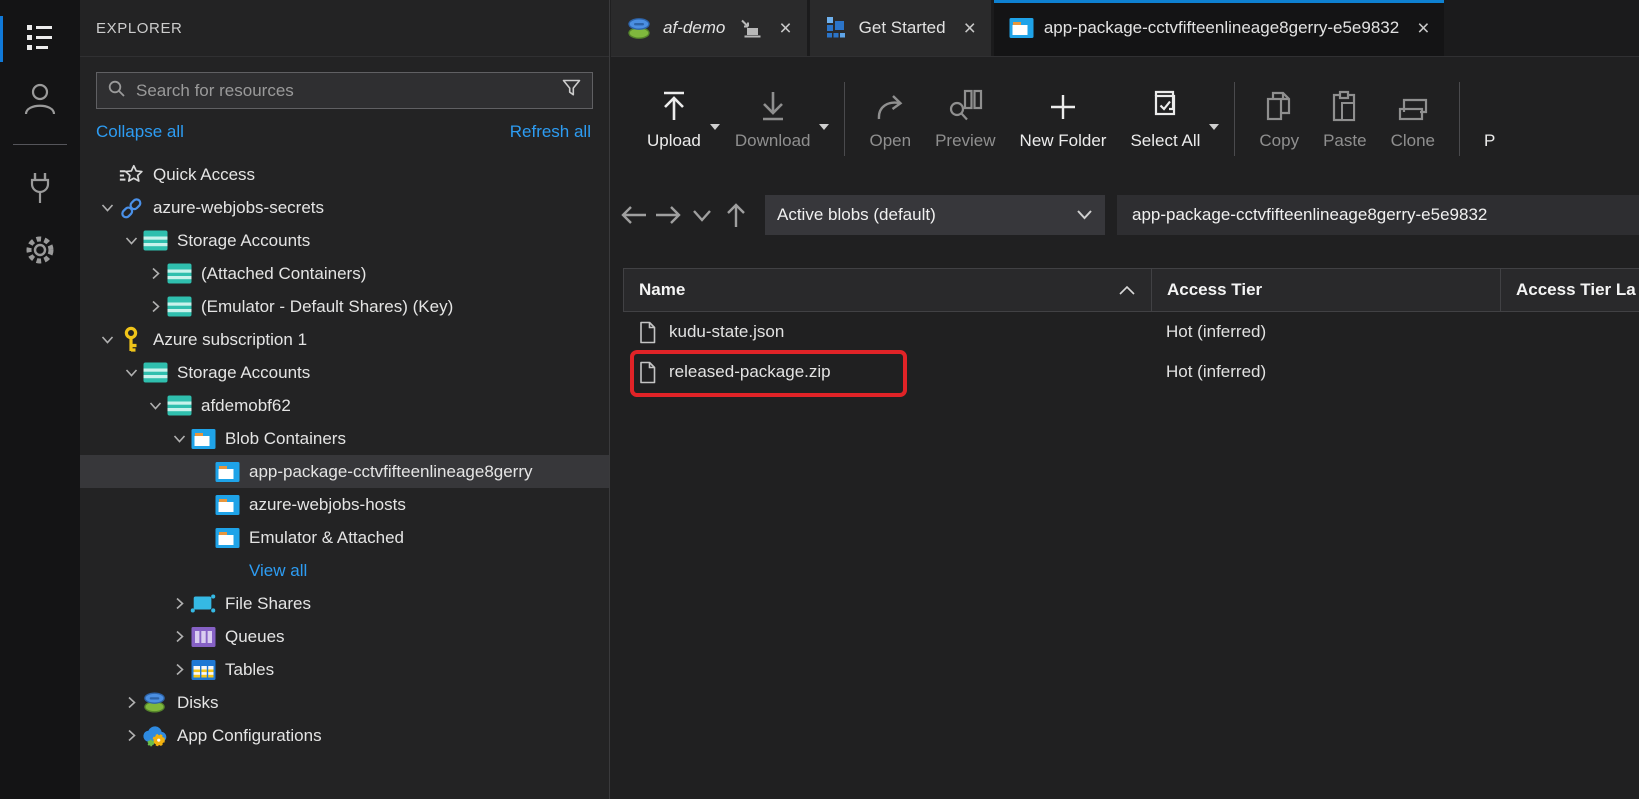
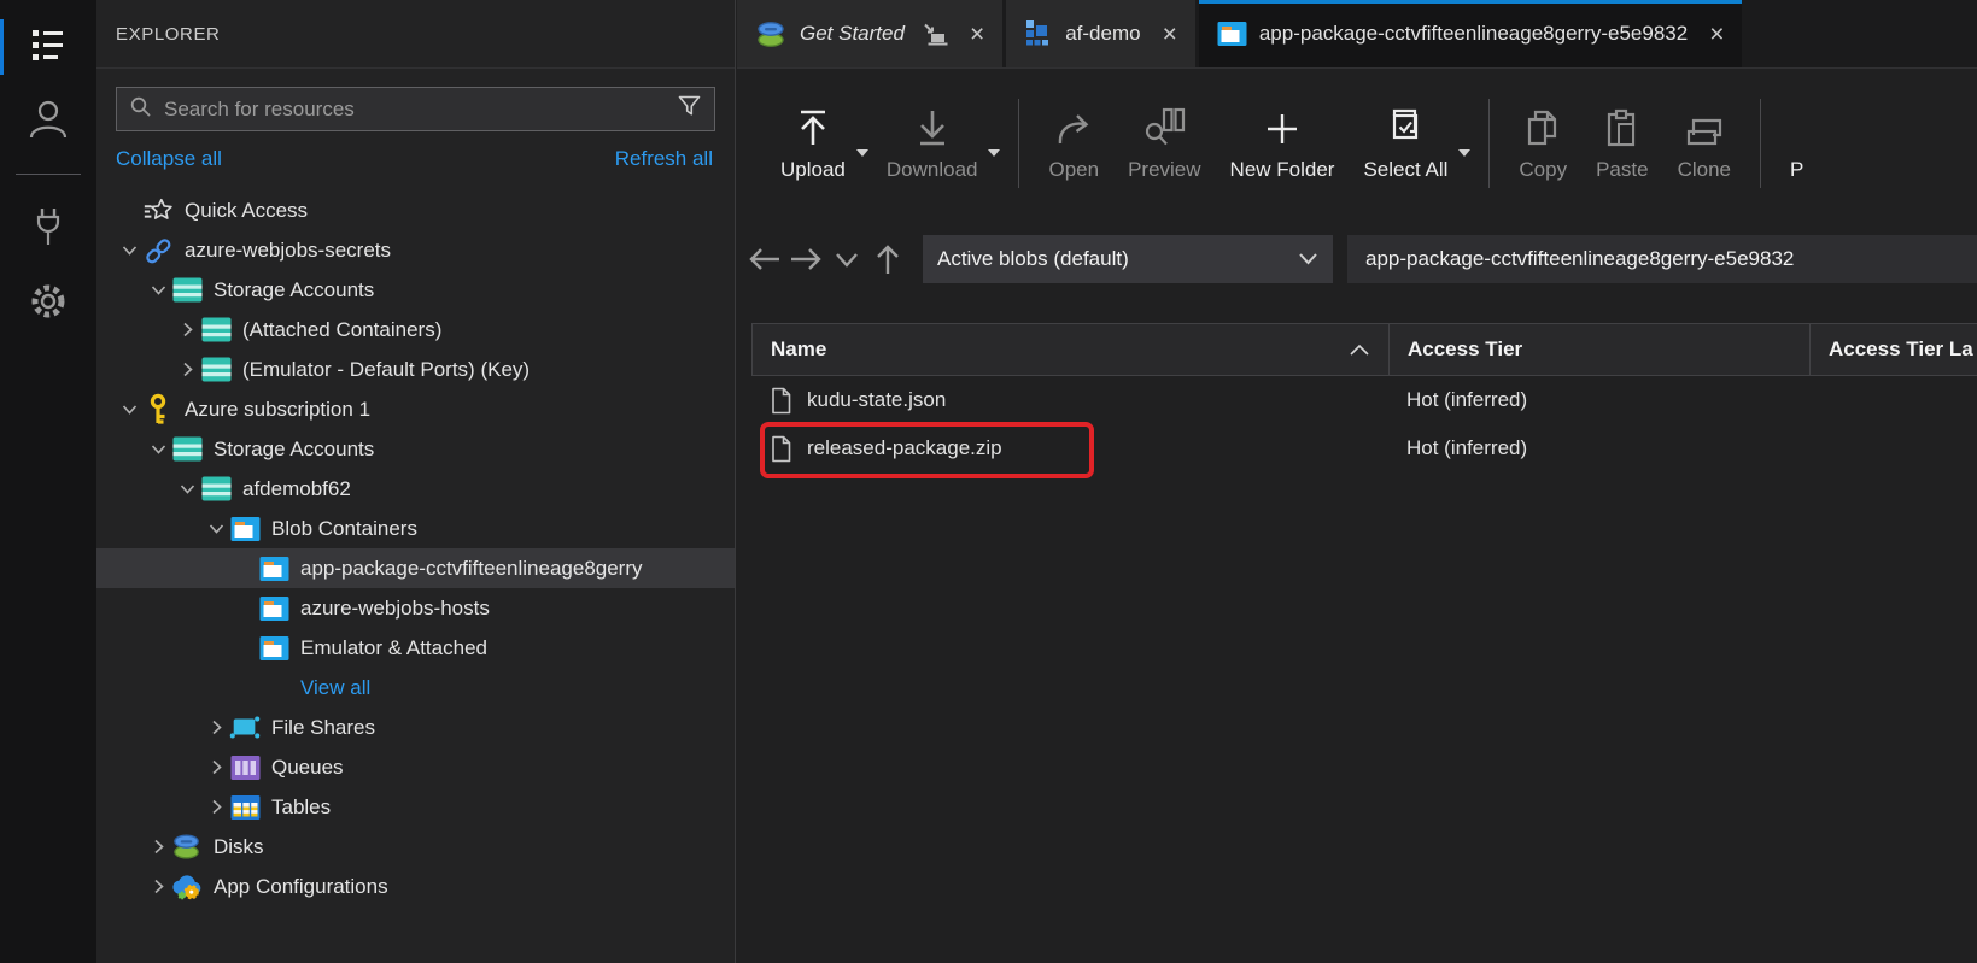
  EXPLORER
  Search for resources
  Collapse all
  Refresh all
  Quick Access
  azure-webjobs-secrets
  Storage Accounts
  (Attached Containers)
- (Emulator - Default Shares) (Key)
+ (Emulator - Default Ports) (Key)
  Azure subscription 1
  Storage Accounts
  afdemobf62
  Blob Containers
  app-package-cctvfifteenlineage8gerry
  azure-webjobs-hosts
  Emulator & Attached
  View all
  File Shares
  Queues
  Tables
  Disks
  App Configurations
- af-demo
+ Get Started
  ×
- Get Started
+ af-demo
  ×
  app-package-cctvfifteenlineage8gerry-e5e9832
  ×
  Upload
  Download
  Open
  Preview
  New Folder
  Select All
  Copy
  Paste
  Clone
  P
  Active blobs (default)
  app-package-cctvfifteenlineage8gerry-e5e9832
  Name
  Access Tier
  Access Tier La
  kudu-state.json
  Hot (inferred)
  released-package.zip
  Hot (inferred)
